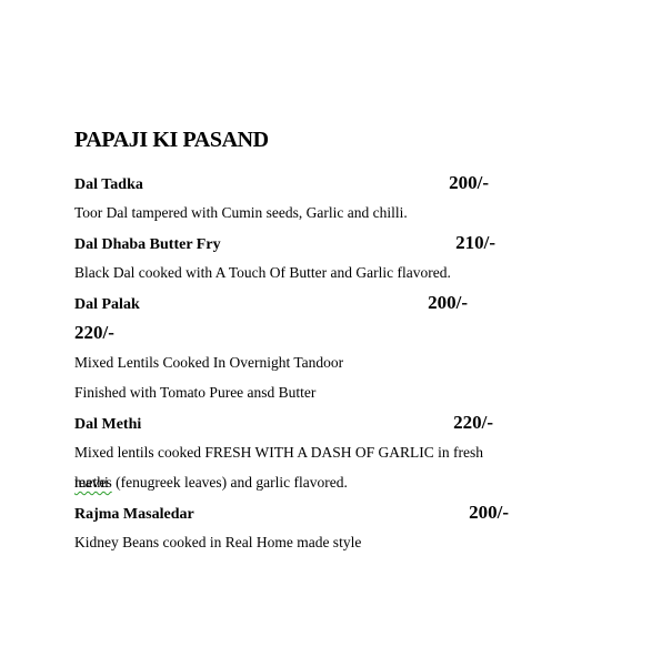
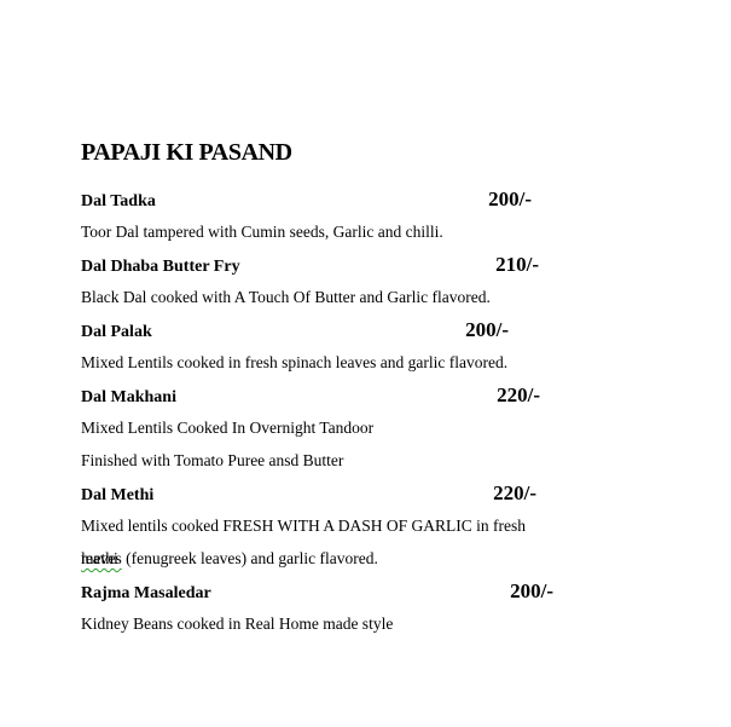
  PAPAJI KI PASAND
  Dal Tadka
  200/-
  Toor Dal tampered with Cumin seeds, Garlic and chilli.
  Dal Dhaba Butter Fry
  210/-
  Black Dal cooked with A Touch Of Butter and Garlic flavored.
  Dal Palak
  200/-
+ Mixed Lentils cooked in fresh spinach leaves and garlic flavored.
+ Dal Makhani
  220/-
  Mixed Lentils Cooked In Overnight Tandoor
  Finished with Tomato Puree ansd Butter
  Dal Methi
  220/-
  Mixed lentils cooked FRESH WITH A DASH OF GARLIC in fresh
  leaves
  (fenugreek leaves) and garlic flavored.
  Rajma Masaledar
  200/-
  Kidney Beans cooked in Real Home made style
